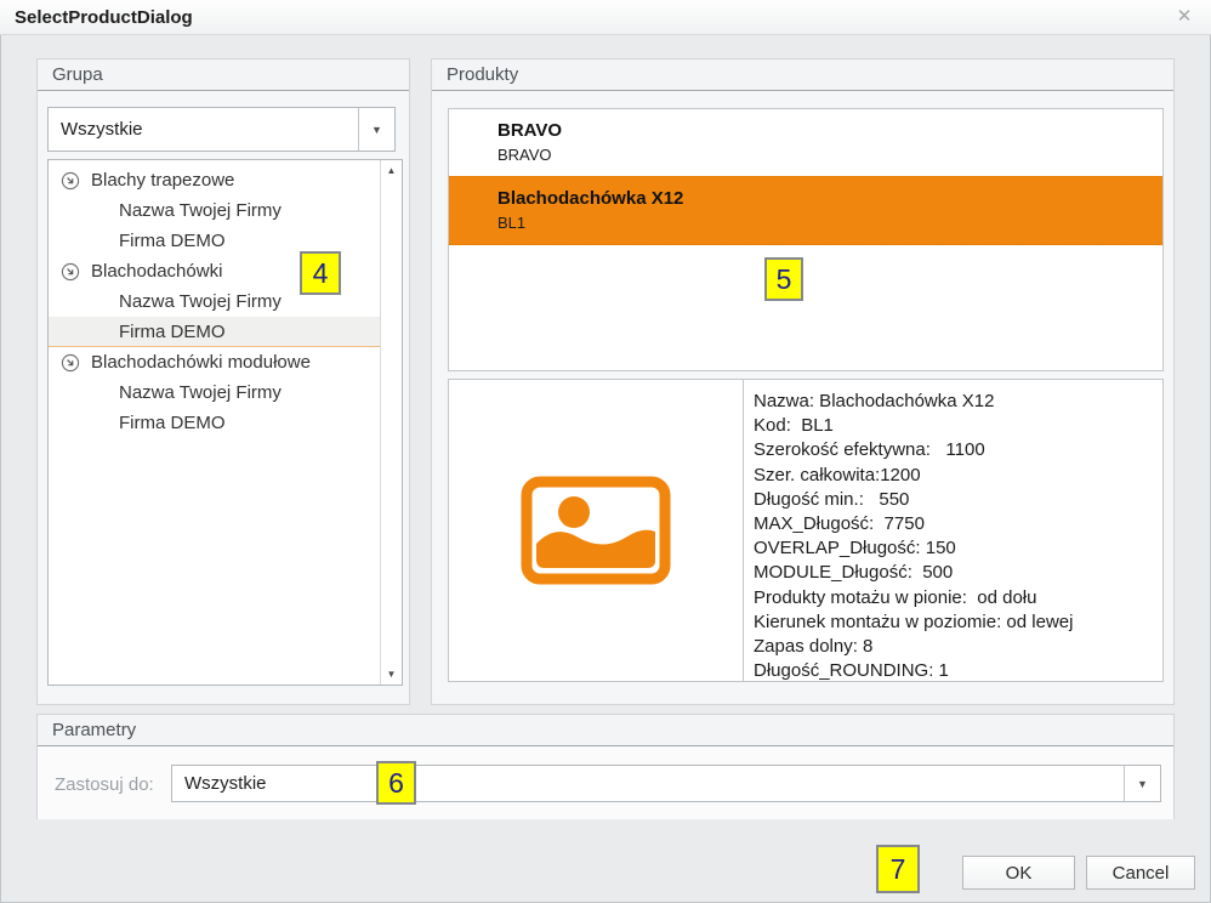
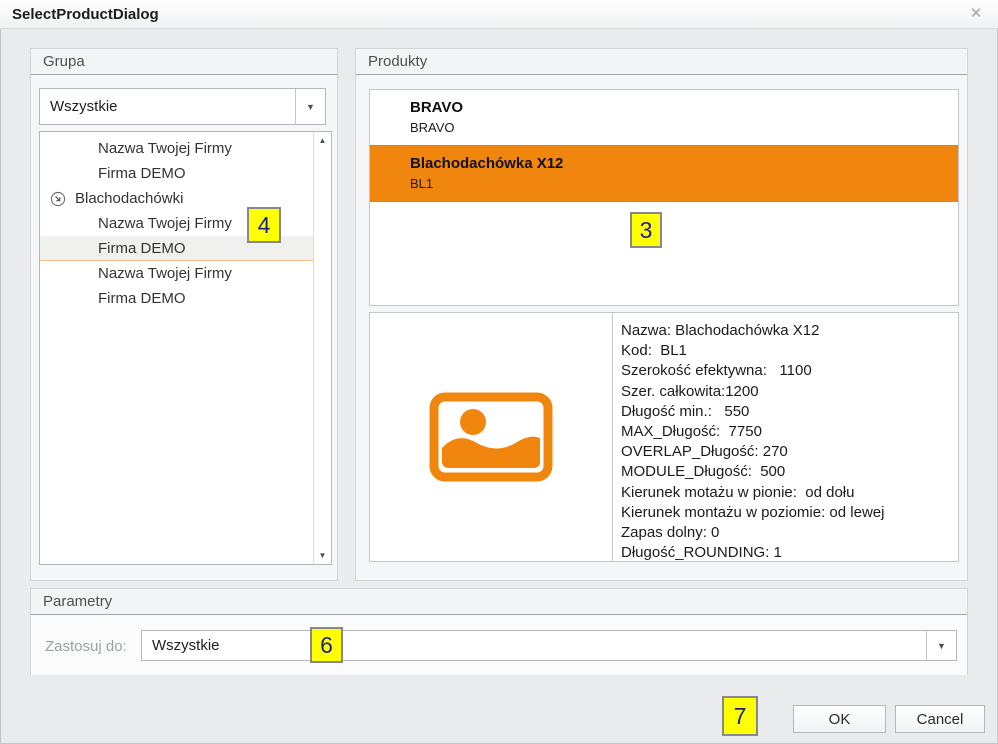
  SelectProductDialog
  ✕
  Grupa
  Wszystkie
  ▼
  ▲
  ▼
- Blachy trapezowe
  Nazwa Twojej Firmy
  Firma DEMO
  Blachodachówki
  Nazwa Twojej Firmy
  Firma DEMO
- Blachodachówki modułowe
  Nazwa Twojej Firmy
  Firma DEMO
  Produkty
  BRAVO
  BRAVO
  Blachodachówka X12
  BL1
  Nazwa: Blachodachówka X12
  Kod: BL1
  Szerokość efektywna: 1100
  Szer. całkowita:1200
  Długość min.: 550
  MAX_Długość: 7750
- OVERLAP_Długość: 150
+ OVERLAP_Długość: 270
  MODULE_Długość: 500
- Produkty motażu w pionie: od dołu
+ Kierunek motażu w pionie: od dołu
  Kierunek montażu w poziomie: od lewej
- Zapas dolny: 8
+ Zapas dolny: 0
  Długość_ROUNDING: 1
  Parametry
  Zastosuj do:
  Wszystkie
  ▼
  OK
  Cancel
  4
- 5
+ 3
  6
  7
